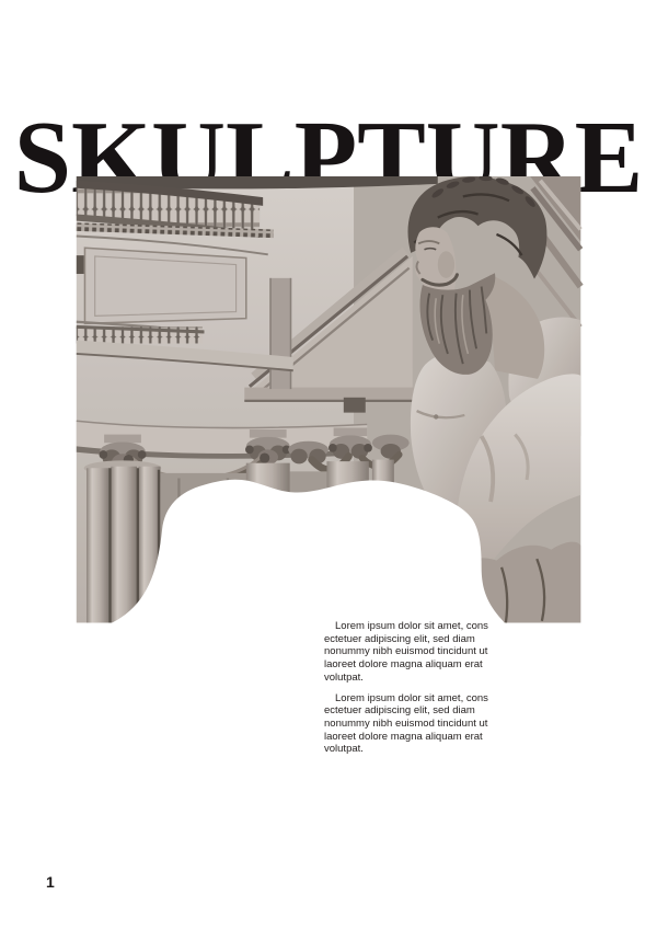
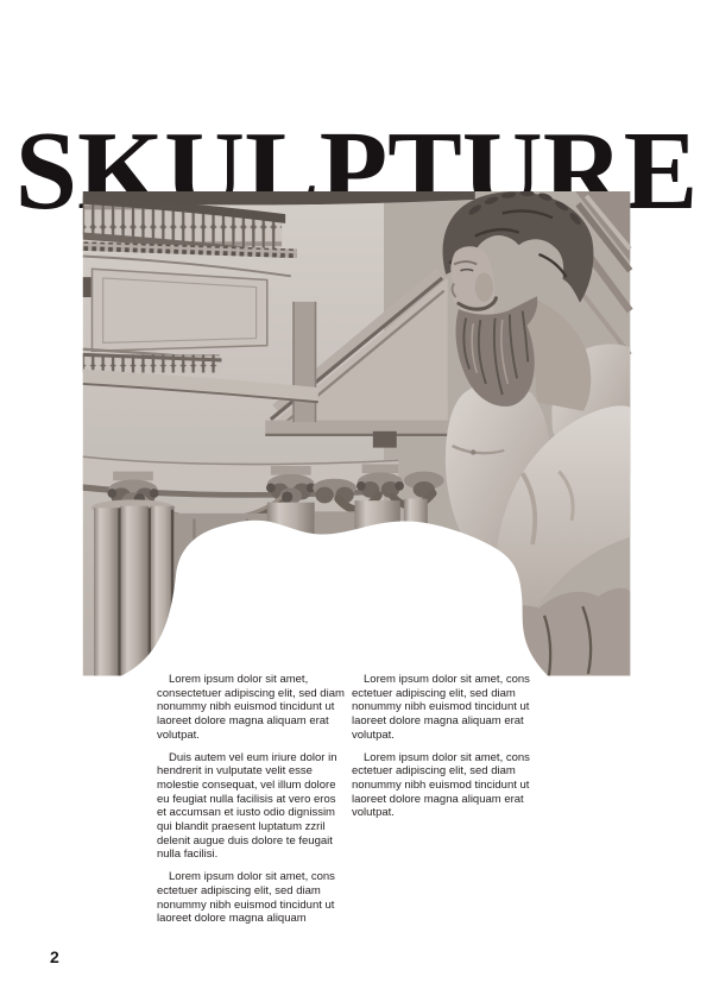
  SKULPTURE
+ Lorem ipsum dolor sit amet, consectetuer adipiscing elit, sed diam nonummy nibh euismod tincidunt ut laoreet dolore magna aliquam erat volutpat.
+ Duis autem vel eum iriure dolor in hendrerit in vulputate velit esse molestie consequat, vel illum dolore eu feugiat nulla facilisis at vero eros et accumsan et iusto odio dignissim qui blandit praesent luptatum zzril delenit augue duis dolore te feugait nulla facilisi.
+ Lorem ipsum dolor sit amet, cons ectetuer adipiscing elit, sed diam nonummy nibh euismod tincidunt ut laoreet dolore magna aliquam
  Lorem ipsum dolor sit amet, cons ectetuer adipiscing elit, sed diam nonummy nibh euismod tincidunt ut laoreet dolore magna aliquam erat volutpat.
  Lorem ipsum dolor sit amet, cons ectetuer adipiscing elit, sed diam nonummy nibh euismod tincidunt ut laoreet dolore magna aliquam erat volutpat.
- 1
+ 2
